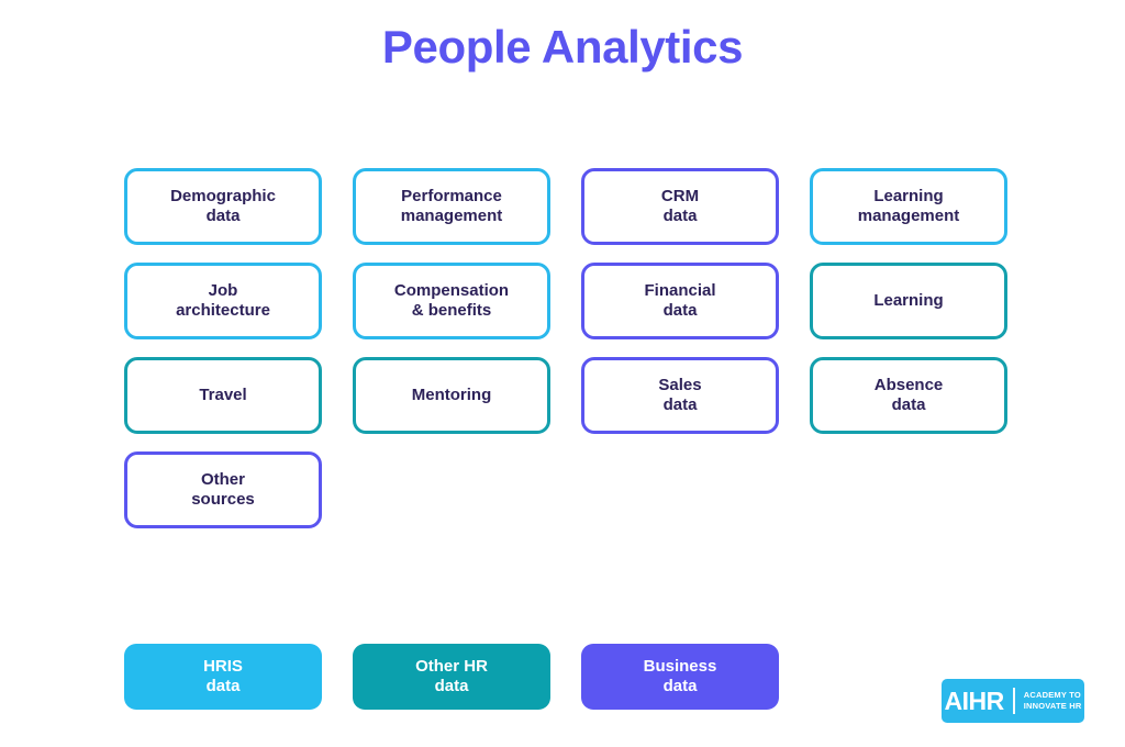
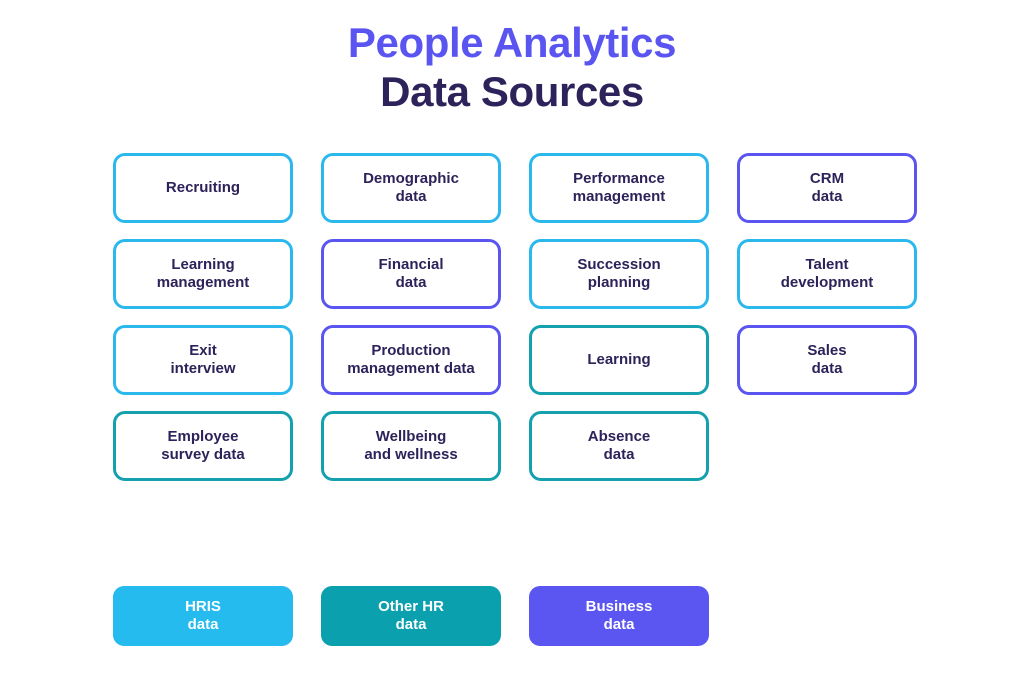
  People Analytics
+ Data Sources
+ Recruiting
  Demographic
  data
  Performance
  management
  CRM
  data
  Learning
  management
- Job
- architecture
- Compensation
- & benefits
  Financial
  data
+ Succession
+ planning
+ Talent
+ development
+ Exit
+ interview
+ Production
+ management data
  Learning
- Travel
- Mentoring
  Sales
  data
+ Employee
+ survey data
+ Wellbeing
+ and wellness
  Absence
  data
- Other
- sources
  HRIS
  data
  Other HR
  data
  Business
  data
- AIHR
- ACADEMY TO
- INNOVATE HR
